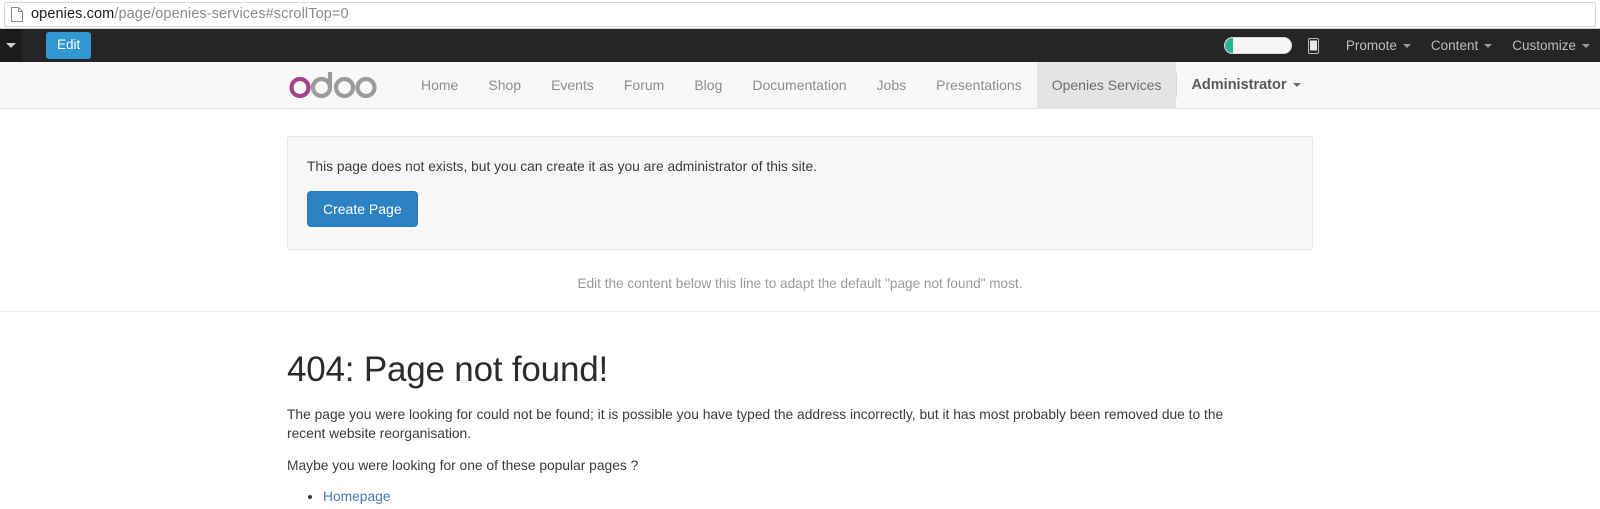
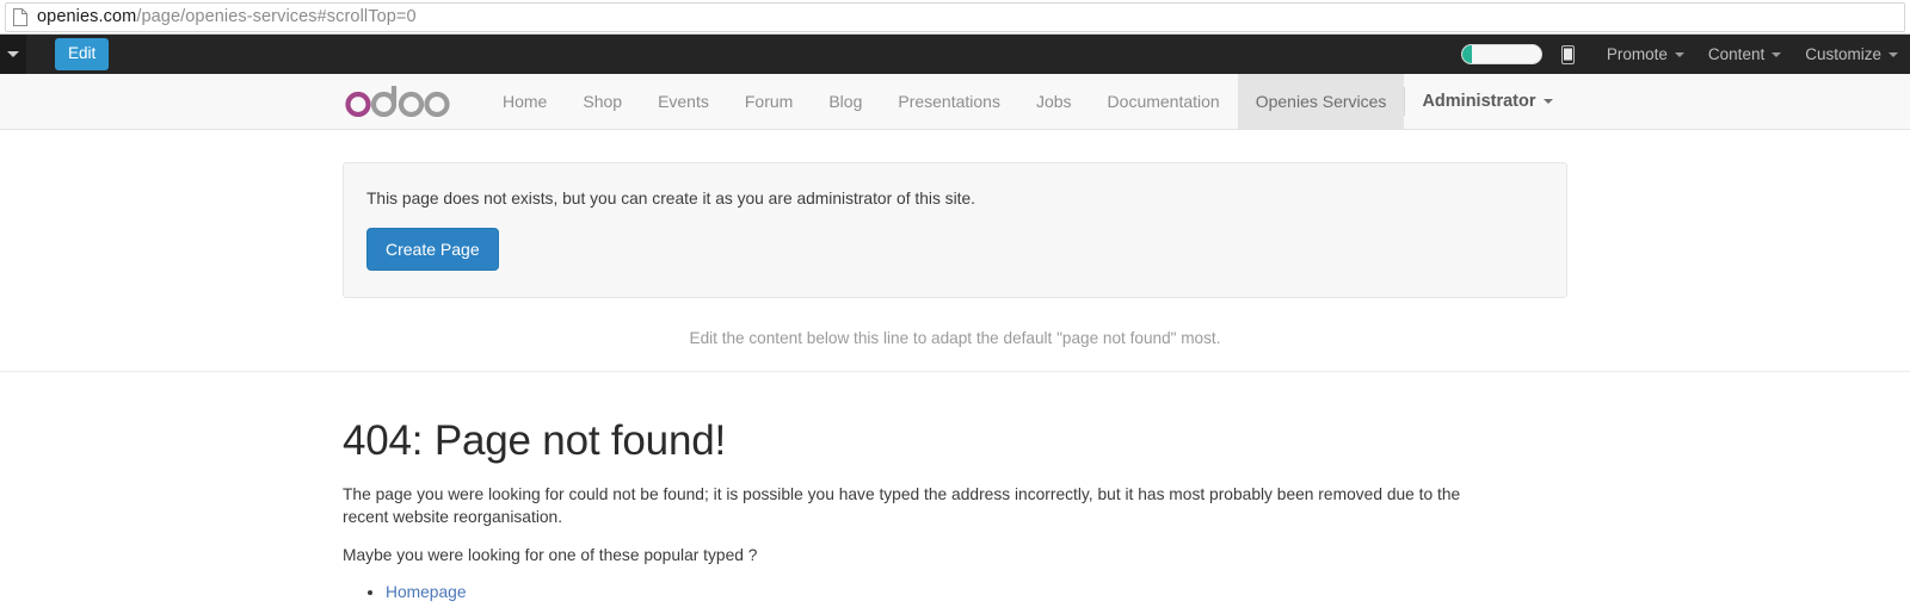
  openies.com/page/openies-services#scrollTop=0
  Edit
  Promote
  Content
  Customize
  Home
  Shop
  Events
  Forum
  Blog
- Documentation
+ Presentations
  Jobs
- Presentations
+ Documentation
  Openies Services
  Administrator
  This page does not exists, but you can create it as you are administrator of this site.
  Create Page
  Edit the content below this line to adapt the default "page not found" most.
  404: Page not found!
  The page you were looking for could not be found; it is possible you have typed the address incorrectly, but it has most probably been removed due to the recent website reorganisation.
- Maybe you were looking for one of these popular pages ?
+ Maybe you were looking for one of these popular typed ?
  Homepage
